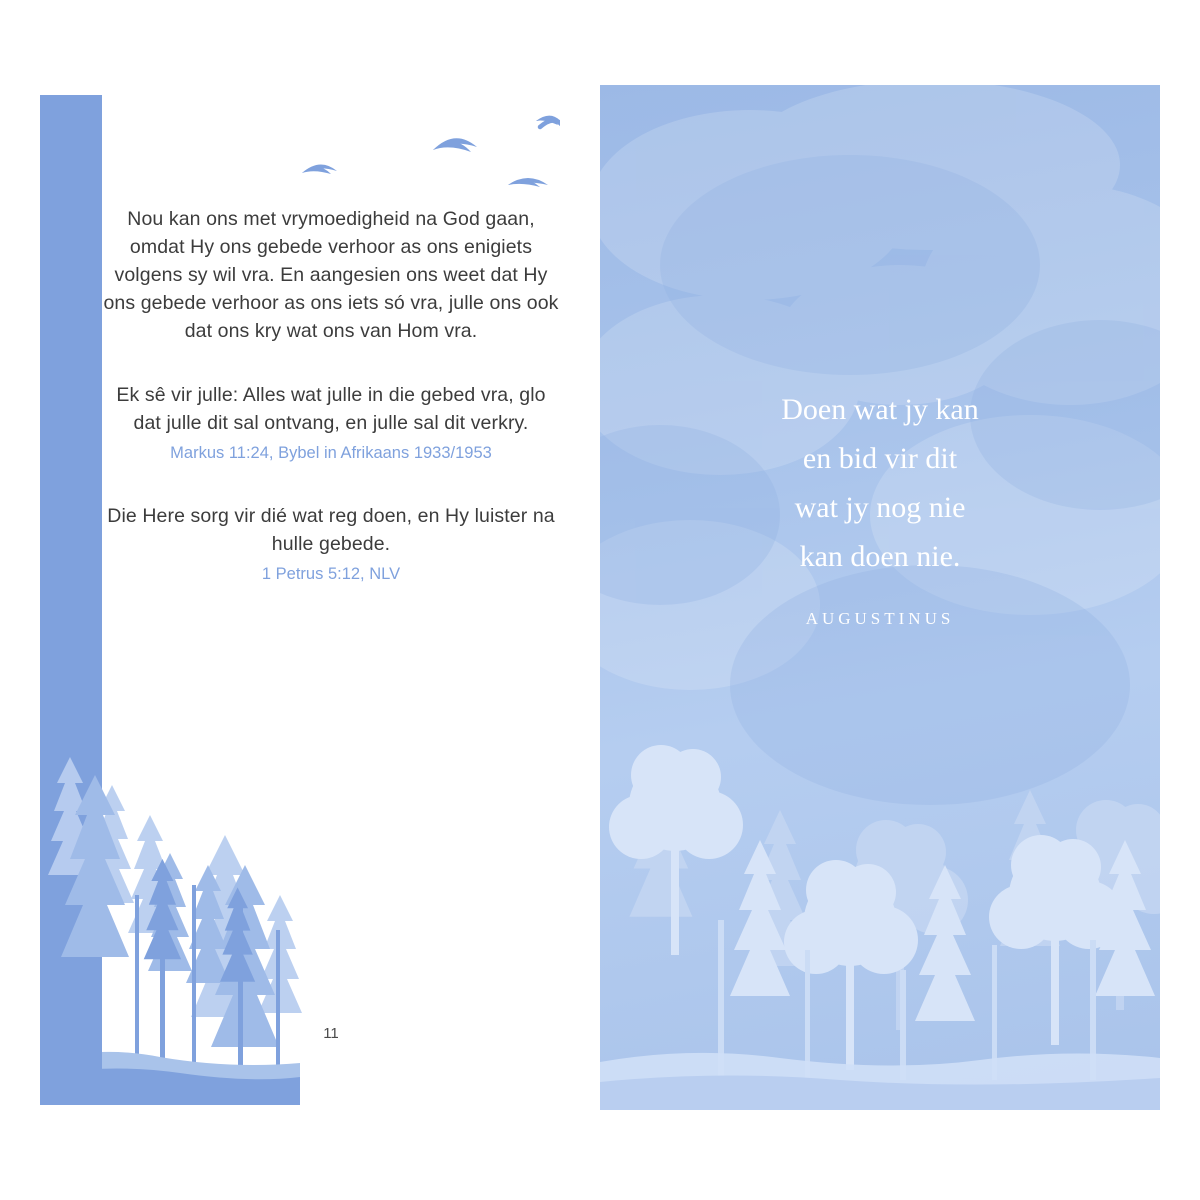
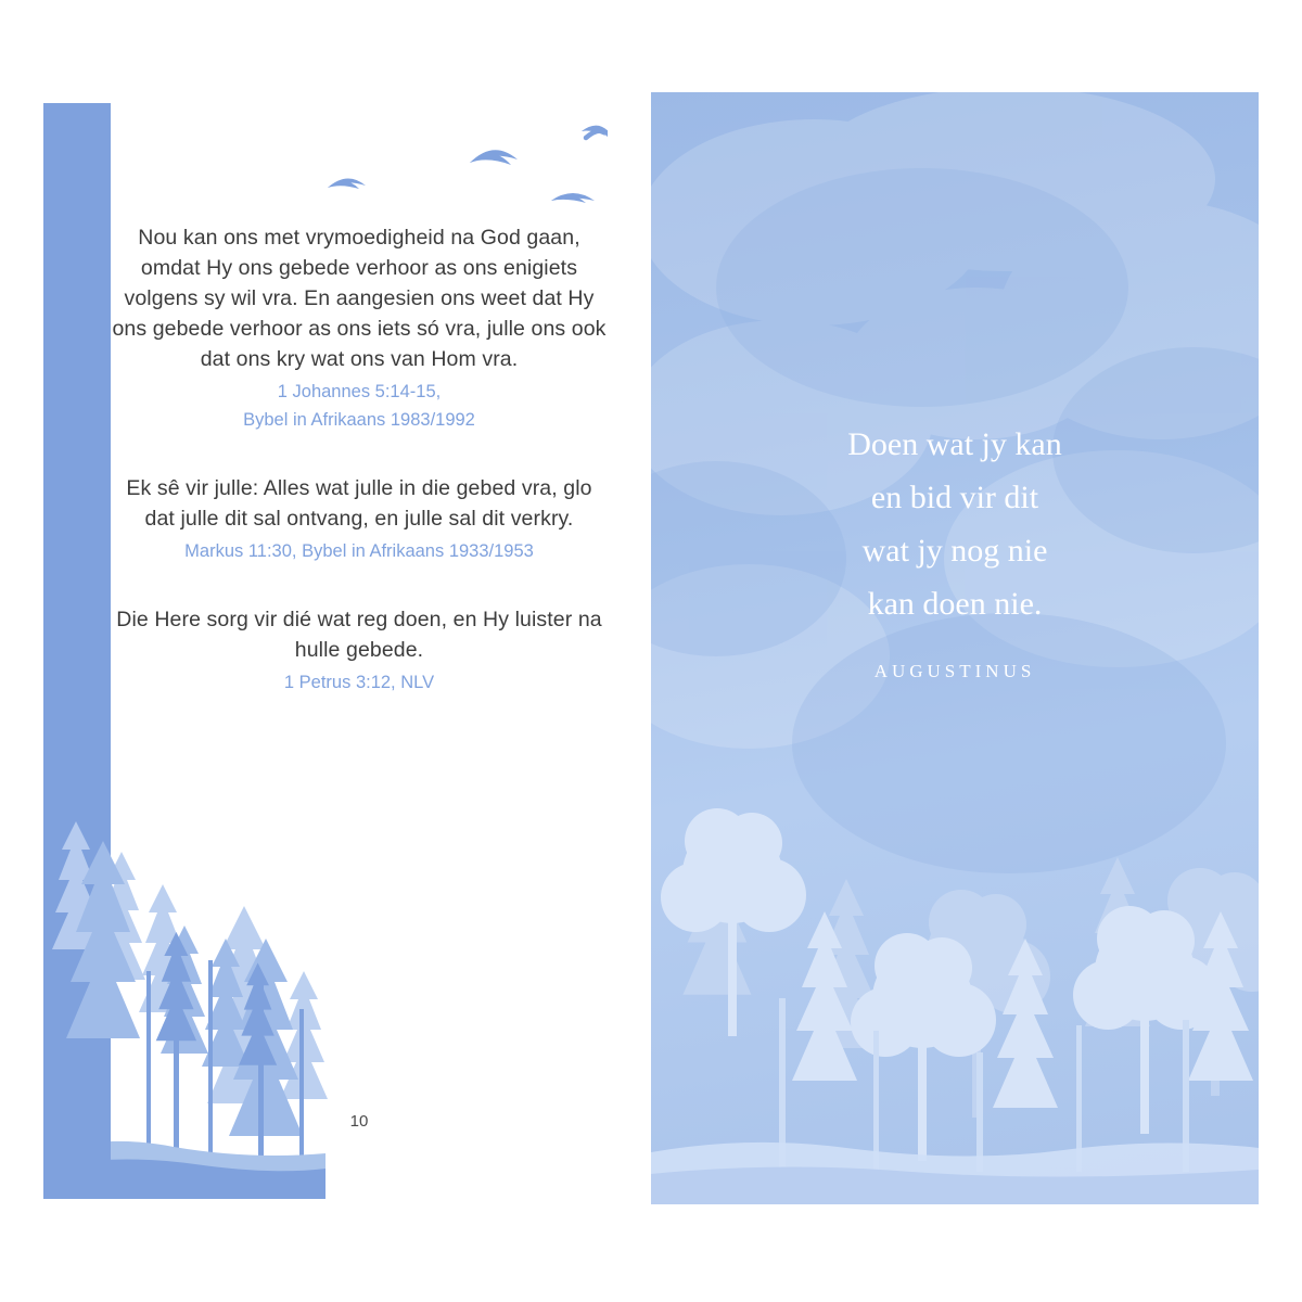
  Nou kan ons met vrymoedigheid na God gaan, omdat Hy ons gebede verhoor as ons enigiets volgens sy wil vra. En aangesien ons weet dat Hy ons gebede verhoor as ons iets só vra, julle ons ook dat ons kry wat ons van Hom vra.
+ 1 Johannes 5:14-15,
+ Bybel in Afrikaans 1983/1992
  Ek sê vir julle: Alles wat julle in die gebed vra, glo dat julle dit sal ontvang, en julle sal dit verkry.
- Markus 11:24, Bybel in Afrikaans 1933/1953
+ Markus 11:30, Bybel in Afrikaans 1933/1953
  Die Here sorg vir dié wat reg doen, en Hy luister na hulle gebede.
- 1 Petrus 5:12, NLV
+ 1 Petrus 3:12, NLV
- 11
+ 10
  Doen wat jy kan
  en bid vir dit
  wat jy nog nie
  kan doen nie.
  AUGUSTINUS
